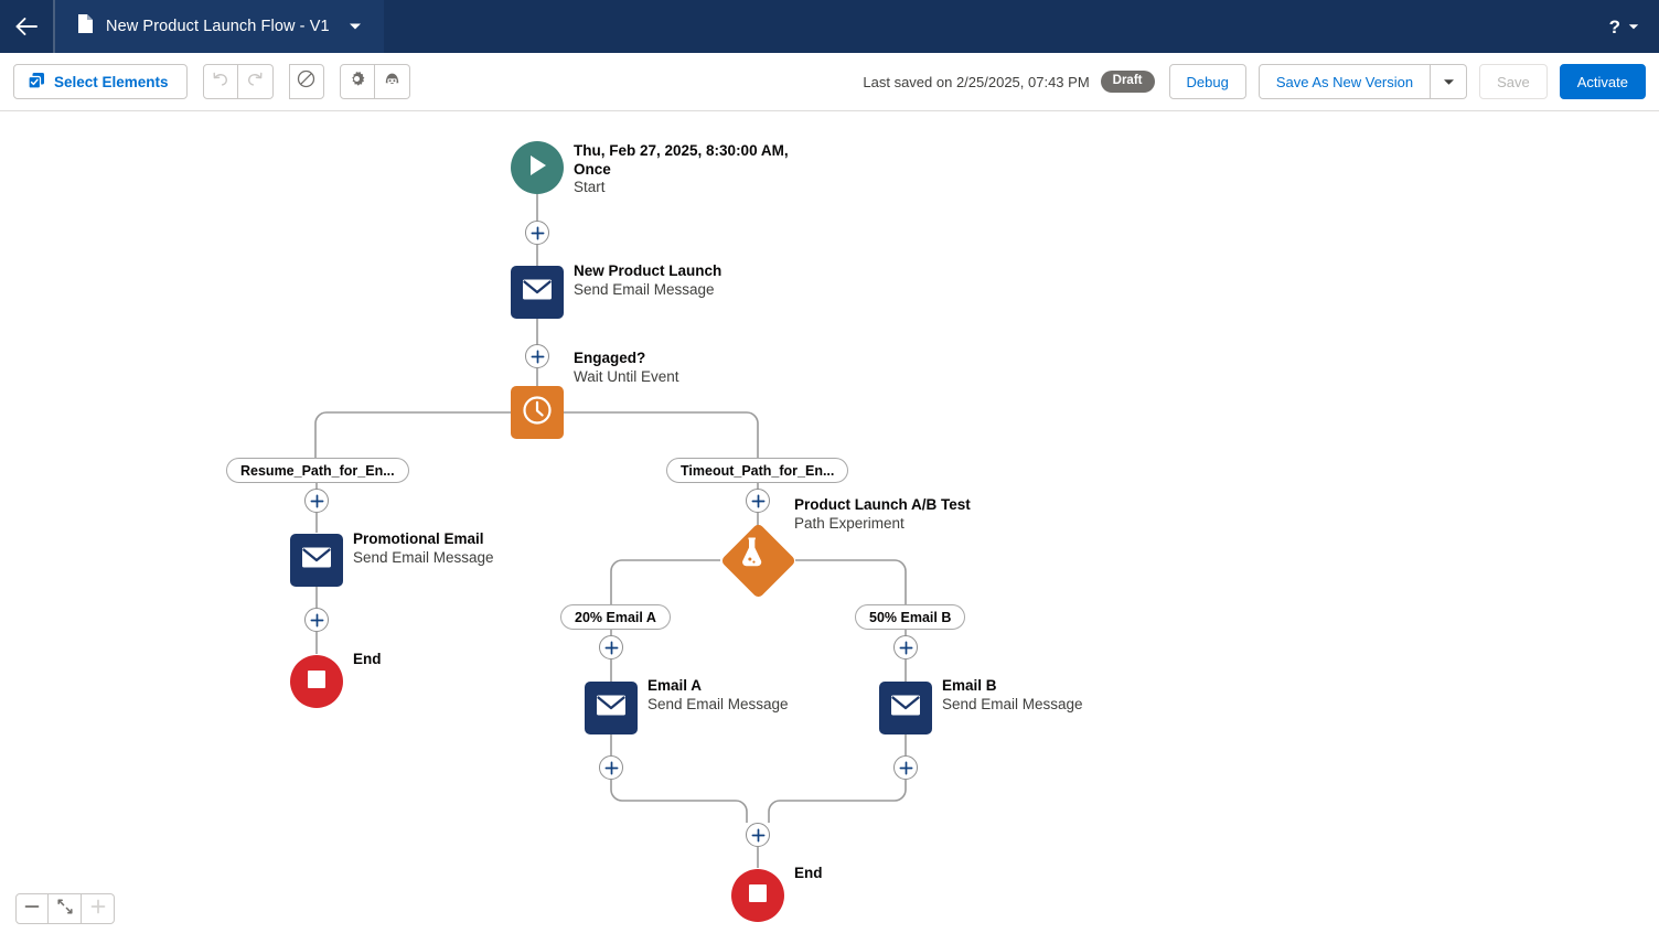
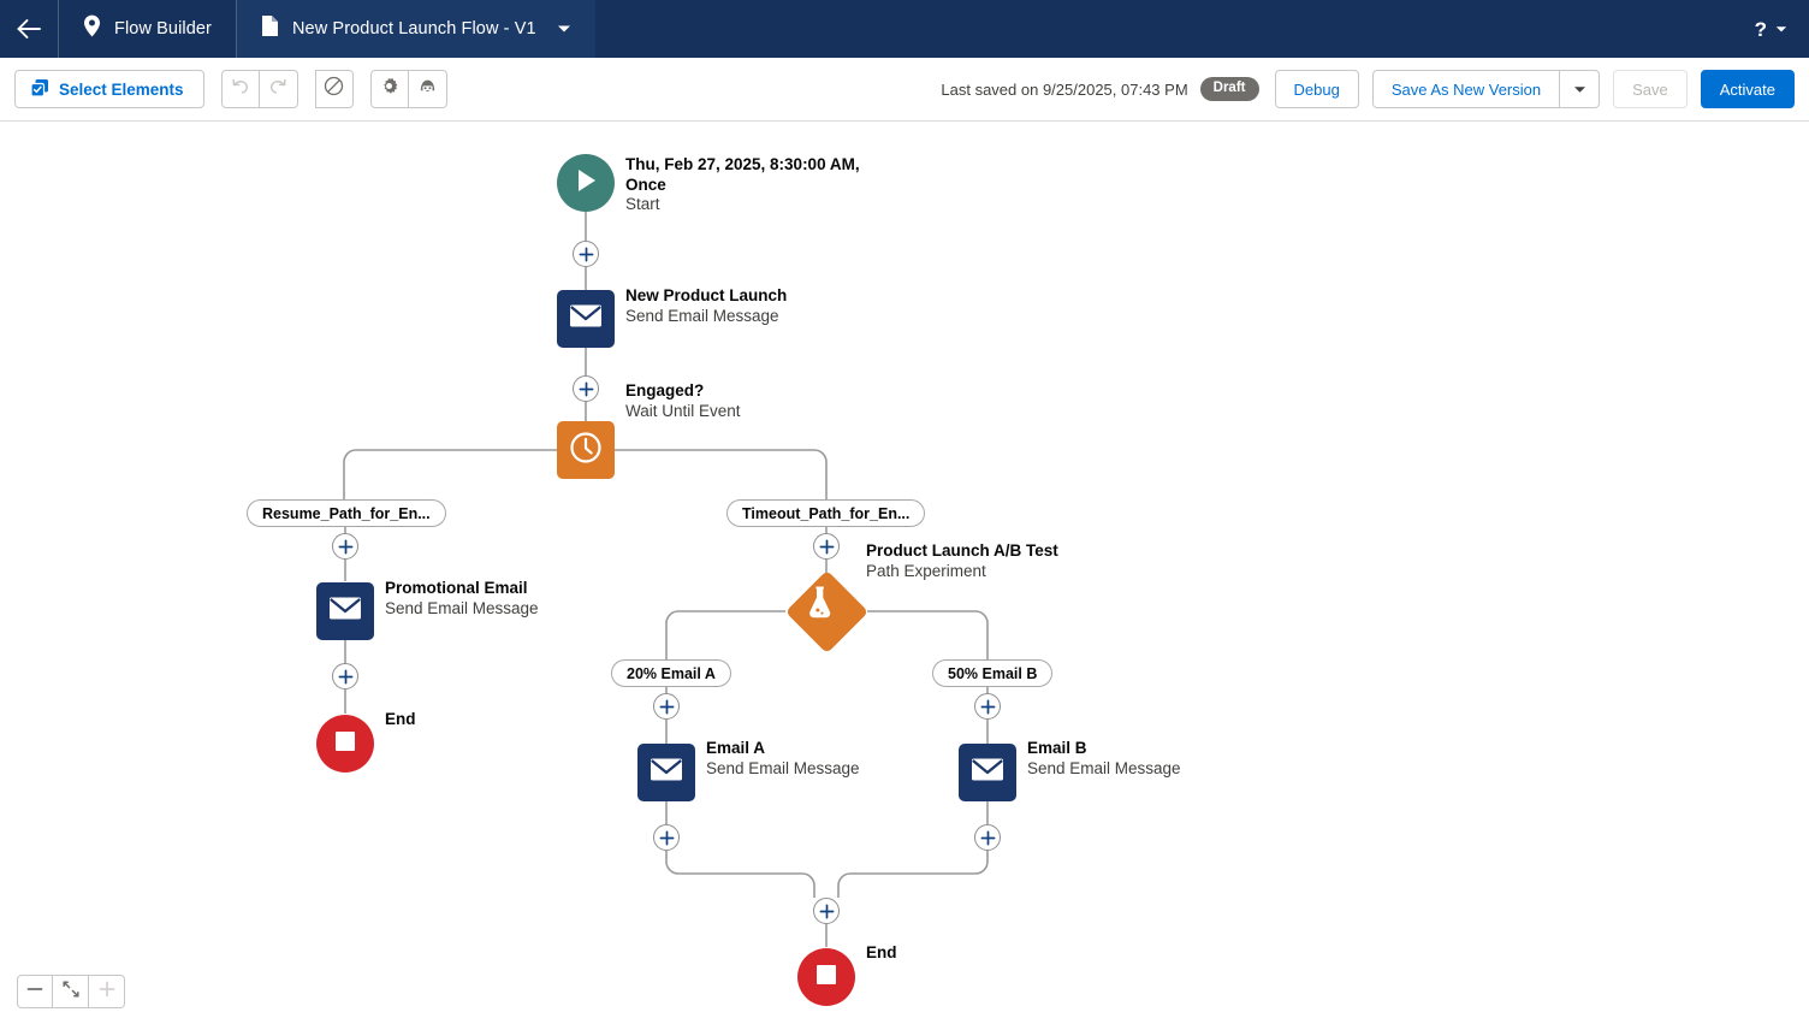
+ Flow Builder
  New Product Launch Flow - V1
  ?
  Select Elements
- Last saved on 2/25/2025, 07:43 PM
+ Last saved on 9/25/2025, 07:43 PM
  Draft
  Debug
  Save As New Version
  Save
  Activate
  Thu, Feb 27, 2025, 8:30:00 AM,
  Once
  Start
  New Product Launch
  Send Email Message
  Engaged?
  Wait Until Event
  Resume_Path_for_En...
  Timeout_Path_for_En...
  Promotional Email
  Send Email Message
  End
  Product Launch A/B Test
  Path Experiment
  20% Email A
  50% Email B
  Email A
  Send Email Message
  Email B
  Send Email Message
  End
